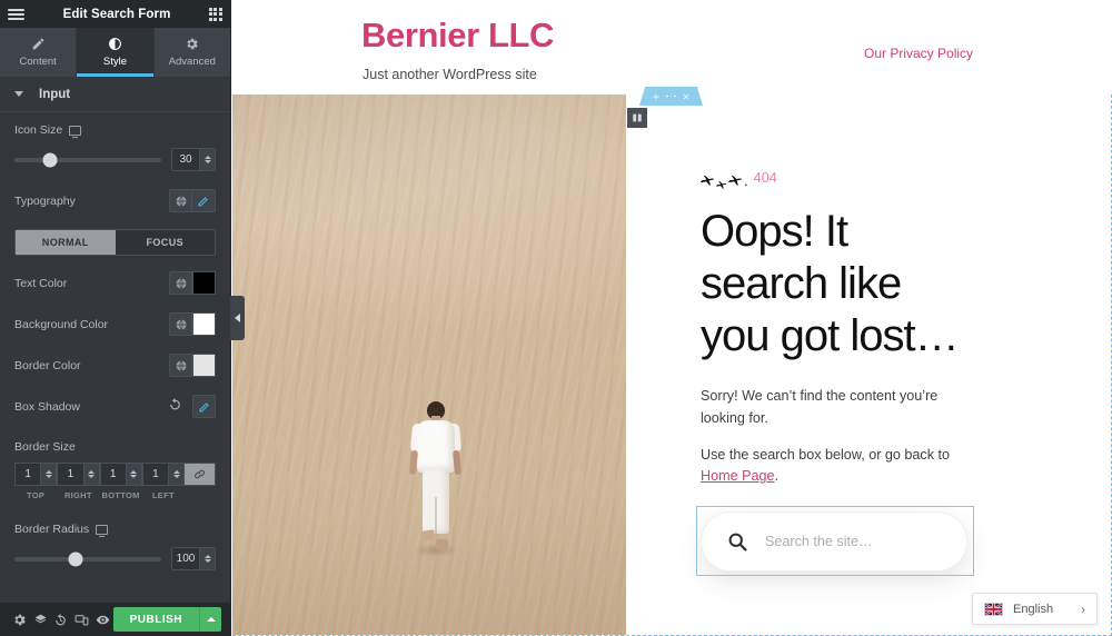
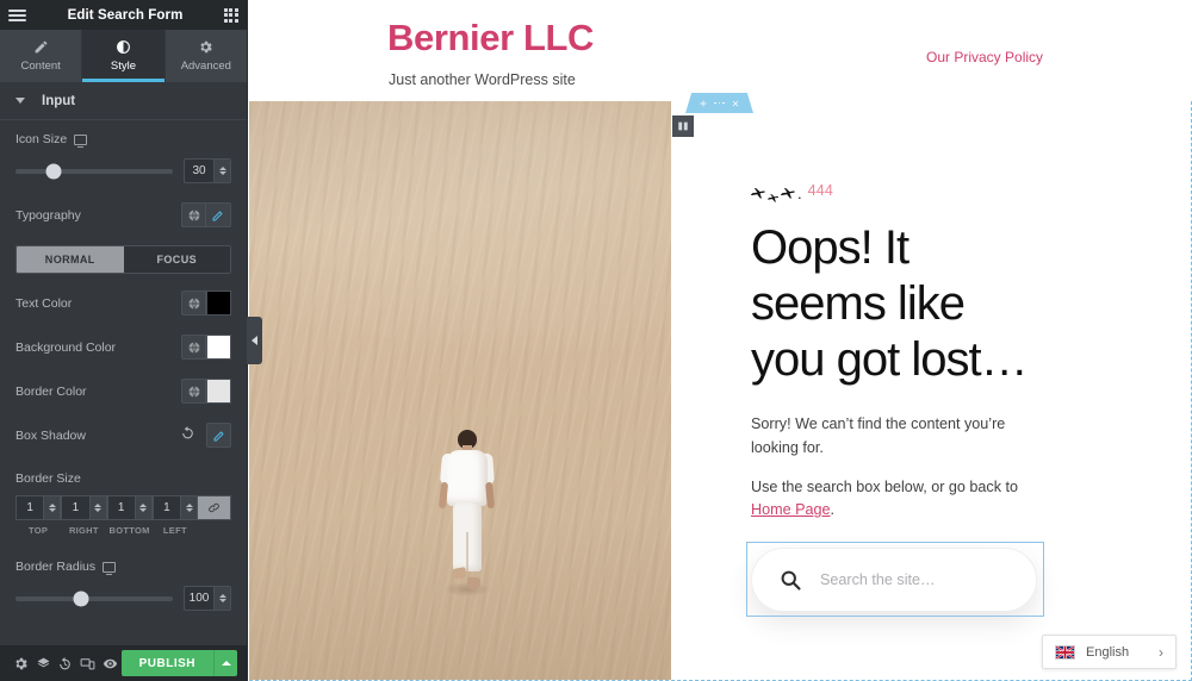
  Edit Search Form
  Content
  Style
  Advanced
  Input
  Icon Size
  30
  Typography
  NORMAL
  FOCUS
  Text Color
  Background Color
  Border Color
  Box Shadow
  Border Size
  1
  TOP
  1
  RIGHT
  1
  BOTTOM
  1
  LEFT
  Border Radius
  100
  PUBLISH
  Bernier LLC
  Just another WordPress site
  Our Privacy Policy
  .
- 404
+ 444
- Oops! It search like you got lost…
+ Oops! It seems like you got lost…
  Sorry! We can’t find the content you’re looking for.
  Use the search box below, or go back to Home Page.
  Search the site…
  English
  ›
